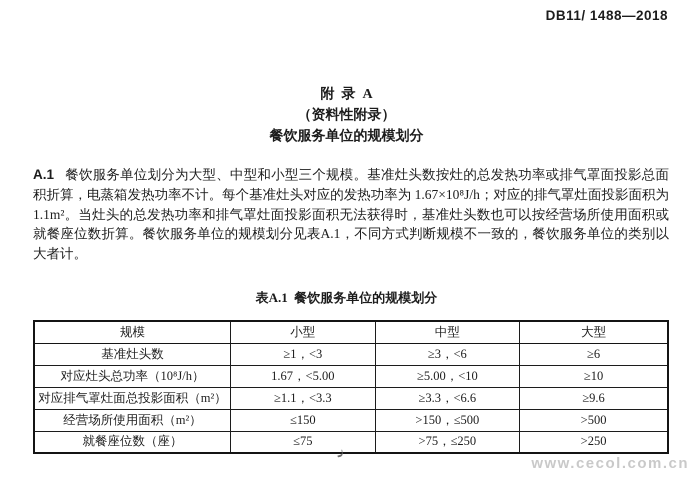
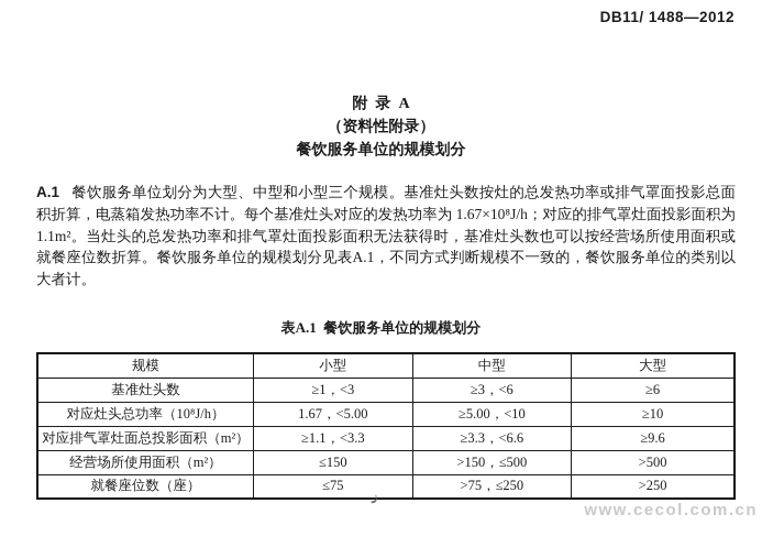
- DB11/ 1488—2018
+ DB11/ 1488—2012
  附 录 A
  （资料性附录）
  餐饮服务单位的规模划分
  A.1 餐饮服务单位划分为大型、中型和小型三个规模。基准灶头数按灶的总发热功率或排气罩面投影总面积折算，电蒸箱发热功率不计。每个基准灶头对应的发热功率为 1.67×10⁸J/h；对应的排气罩灶面投影面积为 1.1m²。当灶头的总发热功率和排气罩灶面投影面积无法获得时，基准灶头数也可以按经营场所使用面积或就餐座位数折算。餐饮服务单位的规模划分见表A.1，不同方式判断规模不一致的，餐饮服务单位的类别以大者计。
  表A.1 餐饮服务单位的规模划分
  规模	小型	中型	大型
  基准灶头数	≥1，<3	≥3，<6	≥6
  对应灶头总功率（10⁸J/h）	1.67，<5.00	≥5.00，<10	≥10
  对应排气罩灶面总投影面积（m²）	≥1.1，<3.3	≥3.3，<6.6	≥9.6
  经营场所使用面积（m²）	≤150	>150，≤500	>500
  就餐座位数（座）	≤75	>75，≤250	>250
  www.cecol.com.cn
